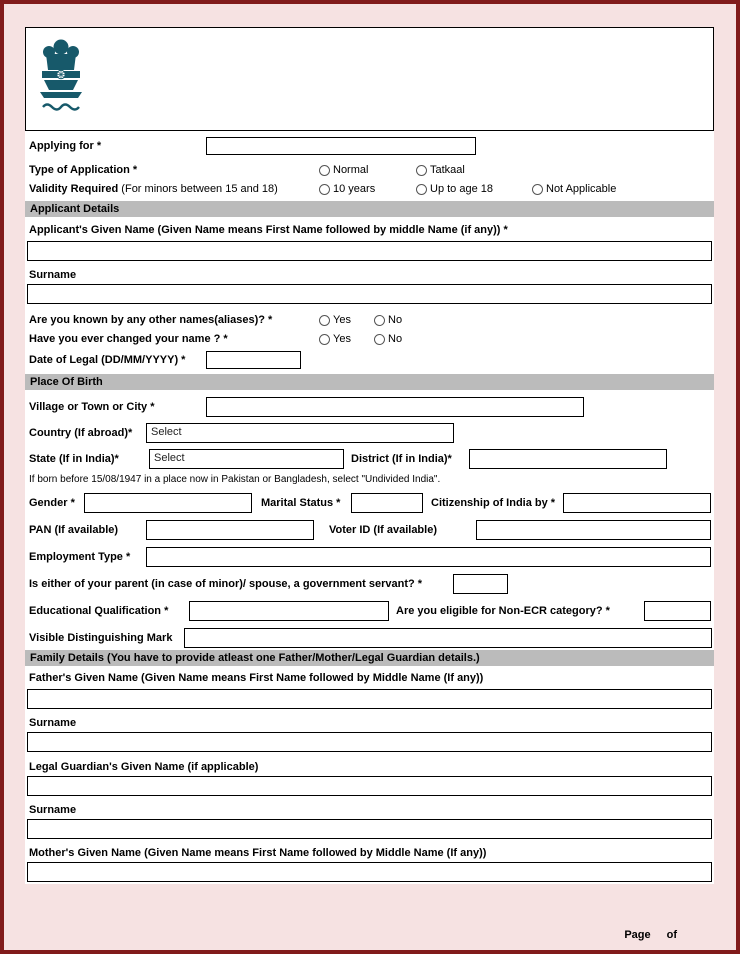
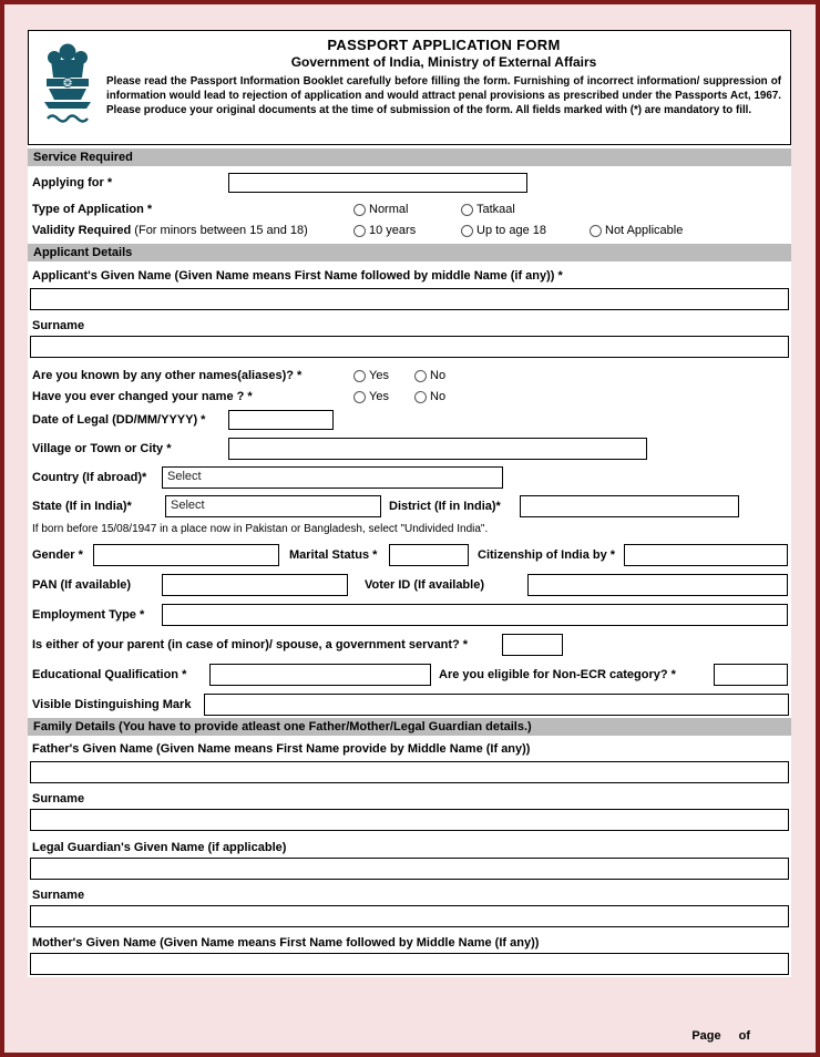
+ PASSPORT APPLICATION FORM
+ Government of India, Ministry of External Affairs
+ Please read the Passport Information Booklet carefully before filling the form. Furnishing of incorrect information/ suppression of information would lead to rejection of application and would attract penal provisions as prescribed under the Passports Act, 1967. Please produce your original documents at the time of submission of the form. All fields marked with (*) are mandatory to fill.
+ Service Required
  Applying for *
  Type of Application *
  Normal
  Tatkaal
  Validity Required (For minors between 15 and 18)
  10 years
  Up to age 18
  Not Applicable
  Applicant Details
  Applicant's Given Name (Given Name means First Name followed by middle Name (if any)) *
  Surname
  Are you known by any other names(aliases)? *
  Yes
  No
  Have you ever changed your name ? *
  Yes
  No
  Date of Legal (DD/MM/YYYY) *
- Place Of Birth
  Village or Town or City *
  Country (If abroad)*
  Select
  State (If in India)*
  Select
  District (If in India)*
  If born before 15/08/1947 in a place now in Pakistan or Bangladesh, select "Undivided India".
  Gender *
  Marital Status *
  Citizenship of India by *
  PAN (If available)
  Voter ID (If available)
  Employment Type *
  Is either of your parent (in case of minor)/ spouse, a government servant? *
  Educational Qualification *
  Are you eligible for Non-ECR category? *
  Visible Distinguishing Mark
  Family Details (You have to provide atleast one Father/Mother/Legal Guardian details.)
- Father's Given Name (Given Name means First Name followed by Middle Name (If any))
+ Father's Given Name (Given Name means First Name provide by Middle Name (If any))
  Surname
  Legal Guardian's Given Name (if applicable)
  Surname
  Mother's Given Name (Given Name means First Name followed by Middle Name (If any))
  Page of
